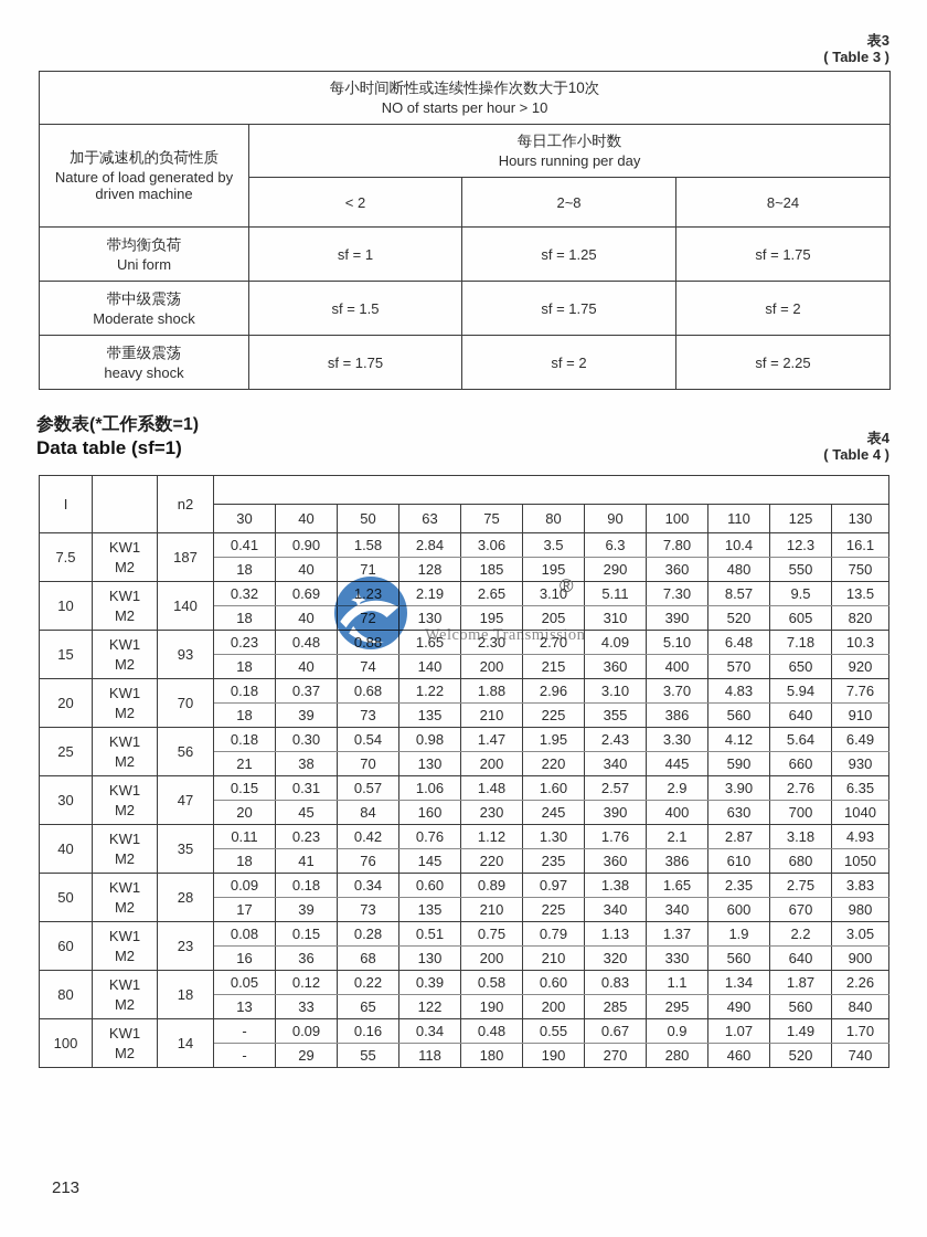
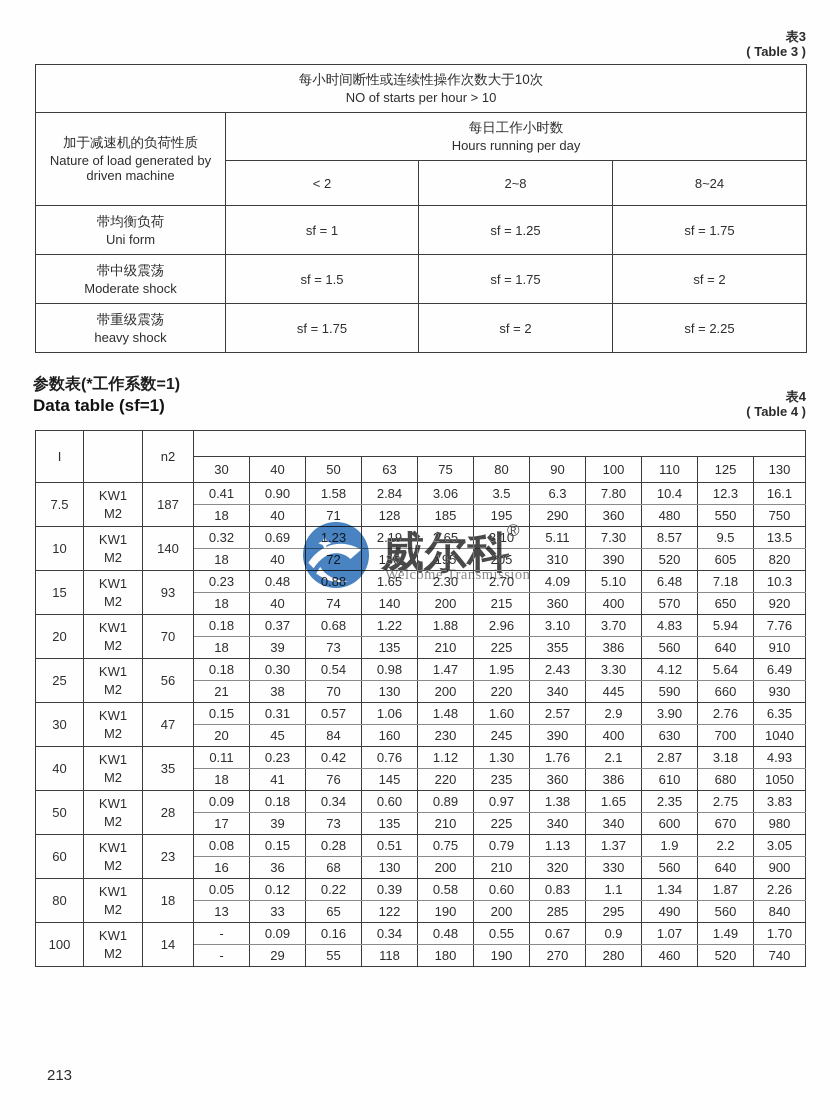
  表3
  ( Table 3 )
  每小时间断性或连续性操作次数大于10次 NO of starts per hour > 10
  加于减速机的负荷性质 Nature of load generated by driven machine	每日工作小时数 Hours running per day
  < 2	2~8	8~24
  带均衡负荷Uni form	sf = 1	sf = 1.25	sf = 1.75
  带中级震荡Moderate shock	sf = 1.5	sf = 1.75	sf = 2
  带重级震荡heavy shock	sf = 1.75	sf = 2	sf = 2.25
  参数表(*工作系数=1)
  Data table (sf=1)
  表4
  ( Table 4 )
  I		n2
  30	40	50	63	75	80	90	100	110	125	130
  7.5	KW1M2	187	0.41	0.90	1.58	2.84	3.06	3.5	6.3	7.80	10.4	12.3	16.1
  18	40	71	128	185	195	290	360	480	550	750
  10	KW1M2	140	0.32	0.69		2.19	2.65	3.10	5.11	7.30	8.57	9.5	13.5
  18	40		130	195	205	310	390	520	605	820
  15	KW1M2	93	0.23	0.48		1.65	2.30	2.70	4.09	5.10	6.48	7.18	10.3
  18	40	74	140	200	215	360	400	570	650	920
  20	KW1M2	70	0.18	0.37	0.68	1.22	1.88	2.96	3.10	3.70	4.83	5.94	7.76
  18	39	73	135	210	225	355	386	560	640	910
  25	KW1M2	56	0.18	0.30	0.54	0.98	1.47	1.95	2.43	3.30	4.12	5.64	6.49
  21	38	70	130	200	220	340	445	590	660	930
  30	KW1M2	47	0.15	0.31	0.57	1.06	1.48	1.60	2.57	2.9	3.90	2.76	6.35
  20	45	84	160	230	245	390	400	630	700	1040
  40	KW1M2	35	0.11	0.23	0.42	0.76	1.12	1.30	1.76	2.1	2.87	3.18	4.93
  18	41	76	145	220	235	360	386	610	680	1050
  50	KW1M2	28	0.09	0.18	0.34	0.60	0.89	0.97	1.38	1.65	2.35	2.75	3.83
  17	39	73	135	210	225	340	340	600	670	980
  60	KW1M2	23	0.08	0.15	0.28	0.51	0.75	0.79	1.13	1.37	1.9	2.2	3.05
  16	36	68	130	200	210	320	330	560	640	900
  80	KW1M2	18	0.05	0.12	0.22	0.39	0.58	0.60	0.83	1.1	1.34	1.87	2.26
  13	33	65	122	190	200	285	295	490	560	840
  100	KW1M2	14	-	0.09	0.16	0.34	0.48	0.55	0.67	0.9	1.07	1.49	1.70
  -	29	55	118	180	190	270	280	460	520	740
+ 威尔科
  ®
  Welcome Transmission
  213
